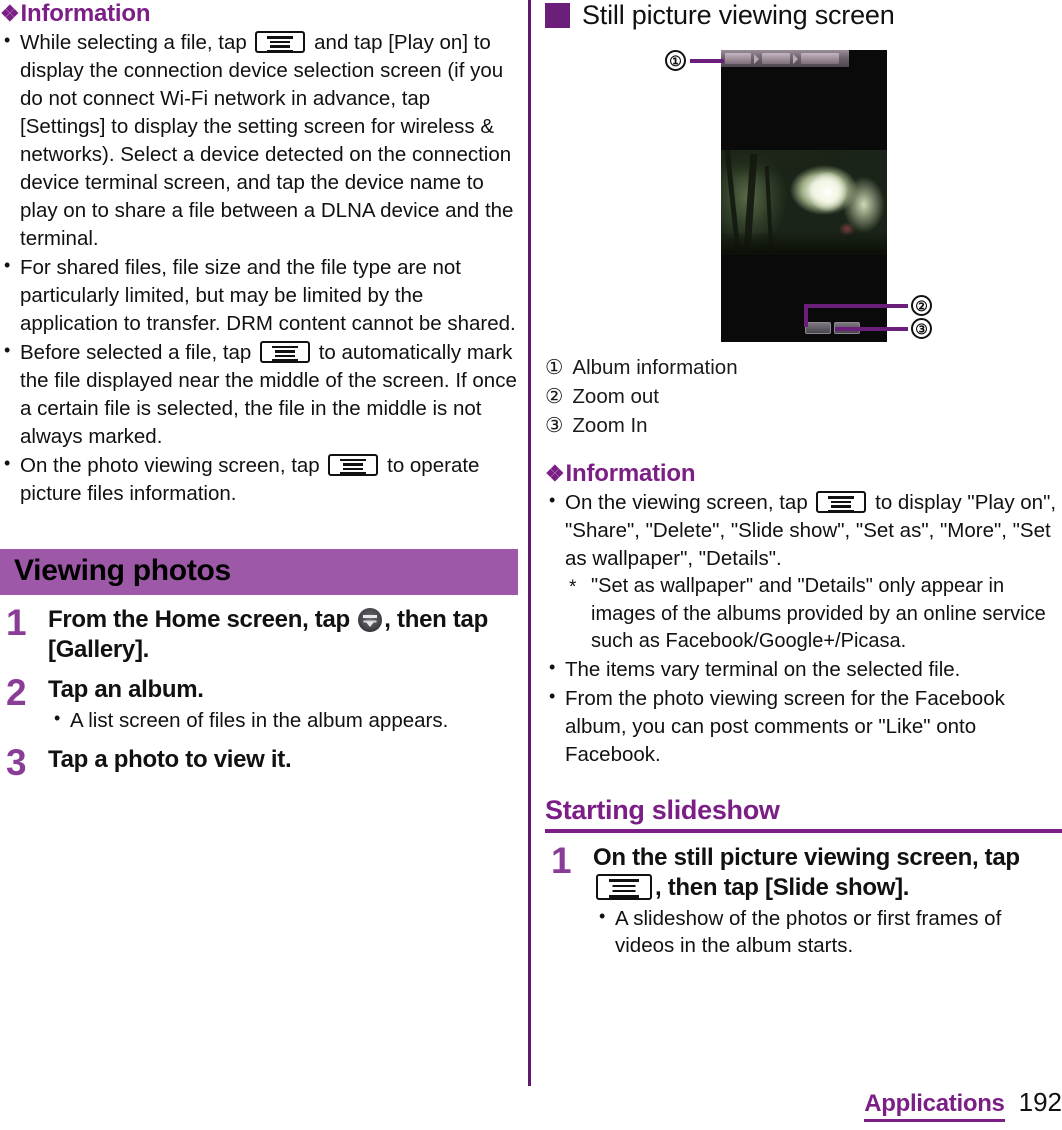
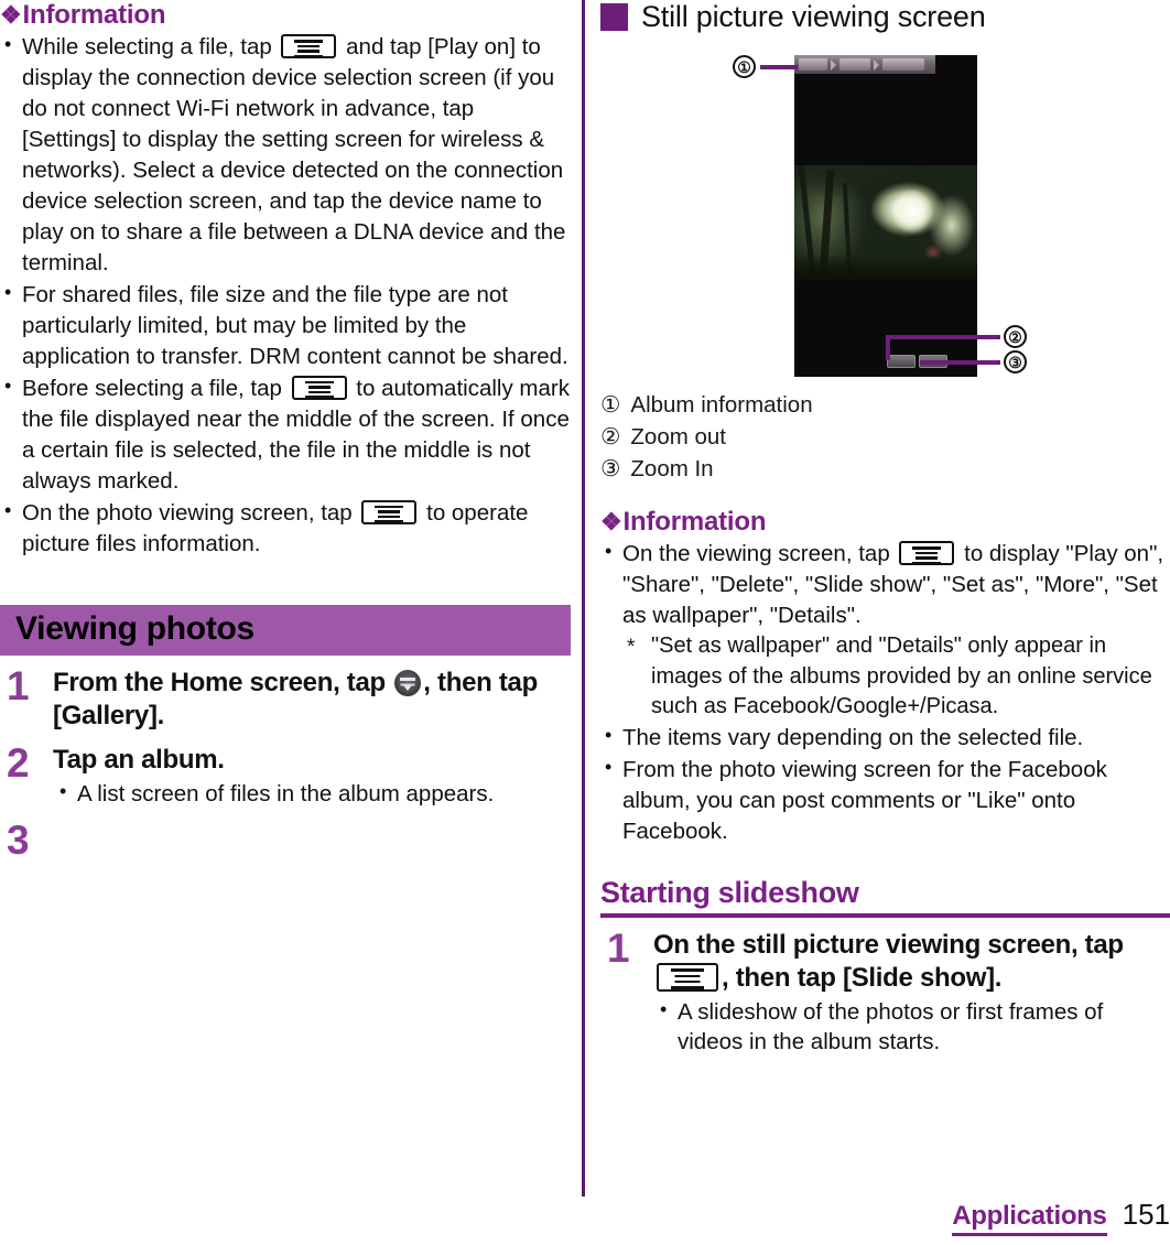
  ❖
  Information
- While selecting a file, tap and tap [Play on] to display the connection device selection screen (if you do not connect Wi-Fi network in advance, tap [Settings] to display the setting screen for wireless & networks). Select a device detected on the connection device terminal screen, and tap the device name to play on to share a file between a DLNA device and the terminal.
+ While selecting a file, tap and tap [Play on] to display the connection device selection screen (if you do not connect Wi-Fi network in advance, tap [Settings] to display the setting screen for wireless & networks). Select a device detected on the connection device selection screen, and tap the device name to play on to share a file between a DLNA device and the terminal.
  For shared files, file size and the file type are not particularly limited, but may be limited by the application to transfer. DRM content cannot be shared.
- Before selected a file, tap to automatically mark the file displayed near the middle of the screen. If once a certain file is selected, the file in the middle is not always marked.
+ Before selecting a file, tap to automatically mark the file displayed near the middle of the screen. If once a certain file is selected, the file in the middle is not always marked.
  On the photo viewing screen, tap to operate picture files information.
  Viewing photos
  1
  From the Home screen, tap , then tap [Gallery].
  2
  Tap an album.
  A list screen of files in the album appears.
  3
- Tap a photo to view it.
  Still picture viewing screen
  ①
  ②
  ③
  ①
  Album information
  ②
  Zoom out
  ③
  Zoom In
  ❖
  Information
  On the viewing screen, tap to display "Play on", "Share", "Delete", "Slide show", "Set as", "More", "Set as wallpaper", "Details".
  "Set as wallpaper" and "Details" only appear in images of the albums provided by an online service such as Facebook/Google+/Picasa.
- The items vary terminal on the selected file.
+ The items vary depending on the selected file.
  From the photo viewing screen for the Facebook album, you can post comments or "Like" onto Facebook.
  Starting slideshow
  1
  On the still picture viewing screen, tap , then tap [Slide show].
  A slideshow of the photos or first frames of videos in the album starts.
  Applications
- 192
+ 151
